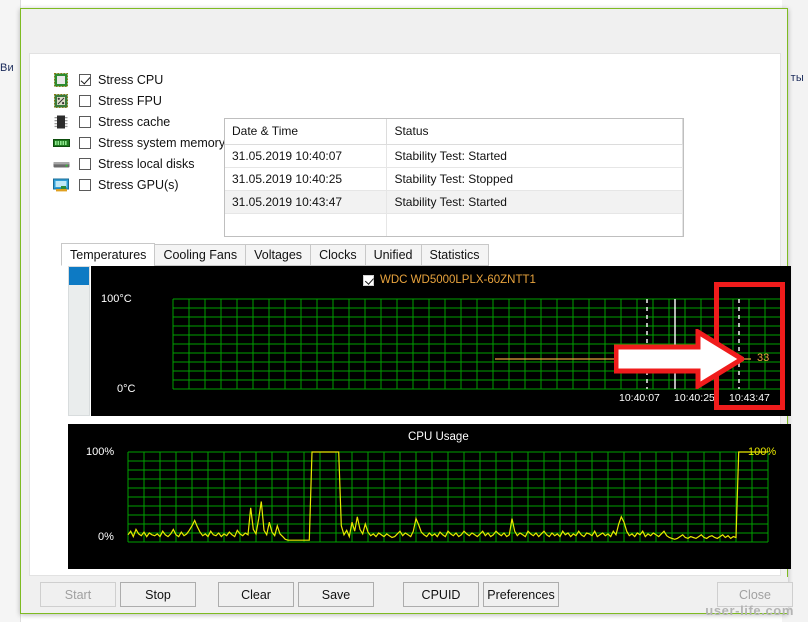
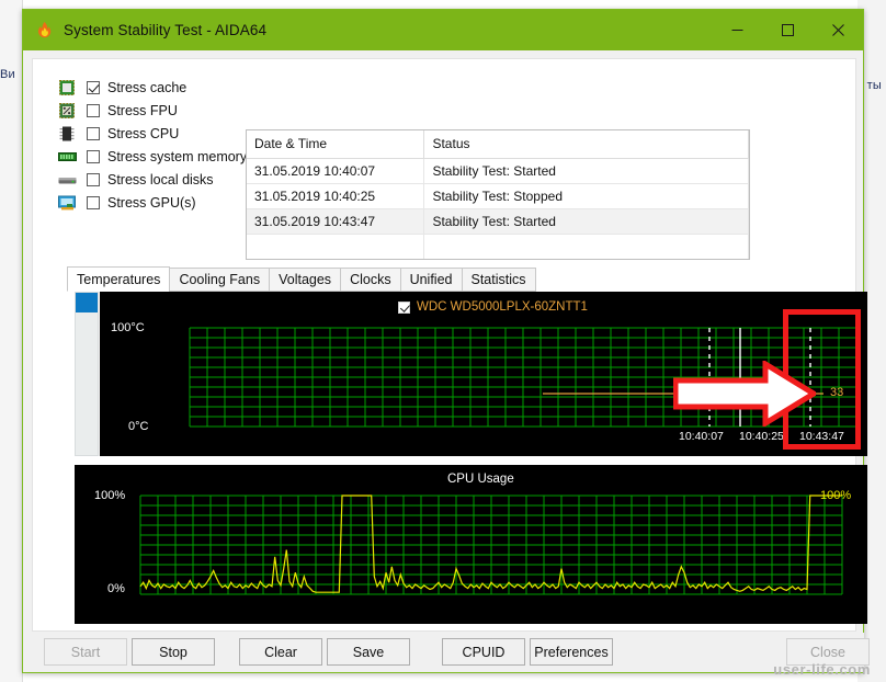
  Ви
  ты
+ System Stability Test - AIDA64
- Stress CPU
+ Stress cache
  Stress FPU
- Stress cache
+ Stress CPU
  Stress system memory
  Stress local disks
  Stress GPU(s)
  Date & Time	Status
  31.05.2019 10:40:07	Stability Test: Started
  31.05.2019 10:40:25	Stability Test: Stopped
  31.05.2019 10:43:47	Stability Test: Started
  Temperatures
  Cooling Fans
  Voltages
  Clocks
  Unified
  Statistics
  100°C
  0°C
  WDC WD5000LPLX-60ZNTT1
  33
  10:40:07
  10:40:25
  10:43:47
  CPU Usage
  100%
  0%
  100%
  Start
  Stop
  Clear
  Save
  CPUID
  Preferences
  Close
  user-life.com
